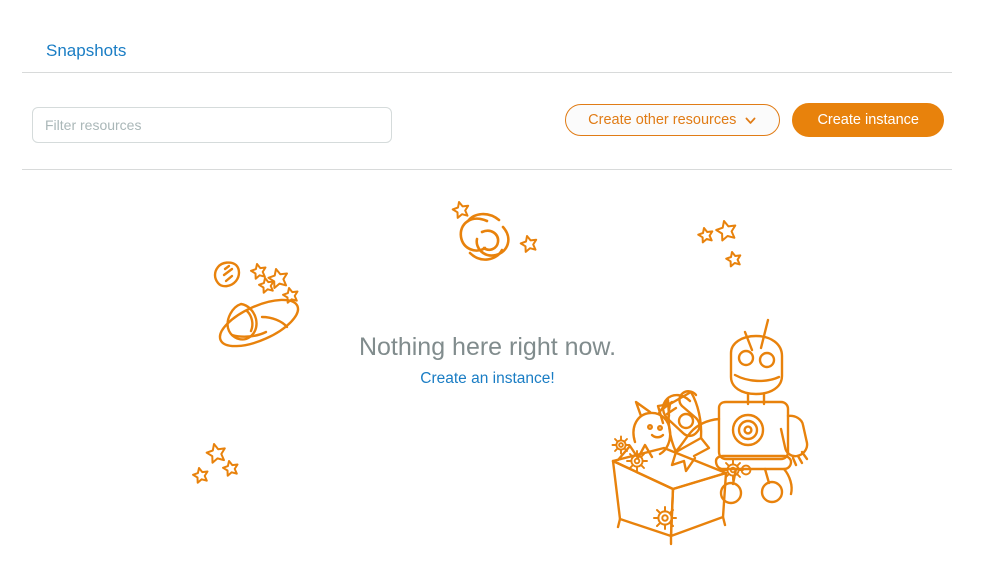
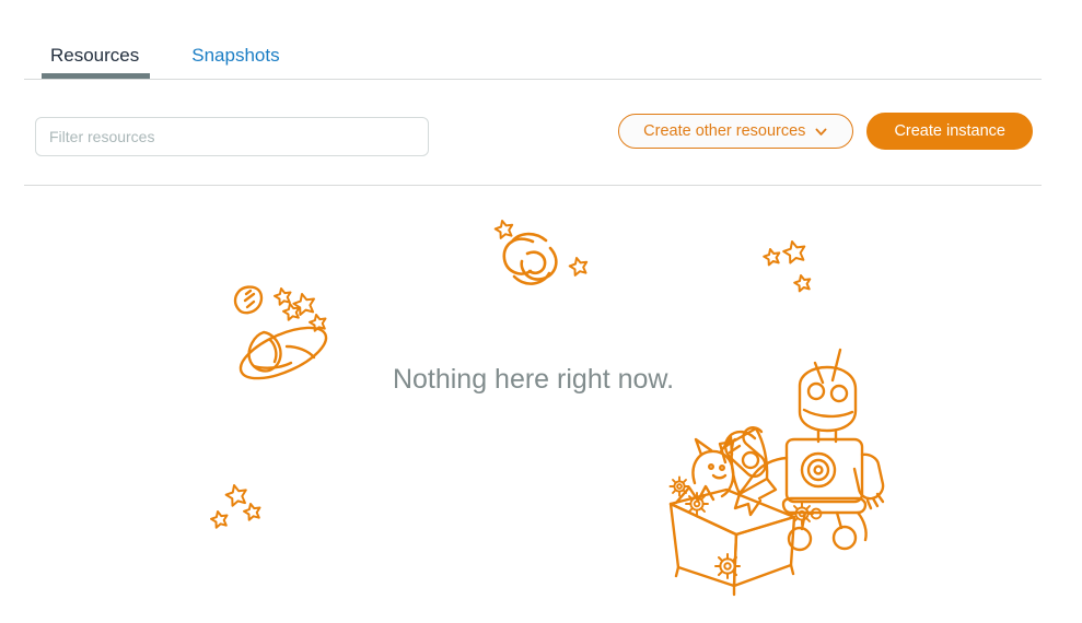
+ Resources
  Snapshots
  Filter resources
  Create other resources
  Create instance
  Nothing here right now.
- Create an instance!
